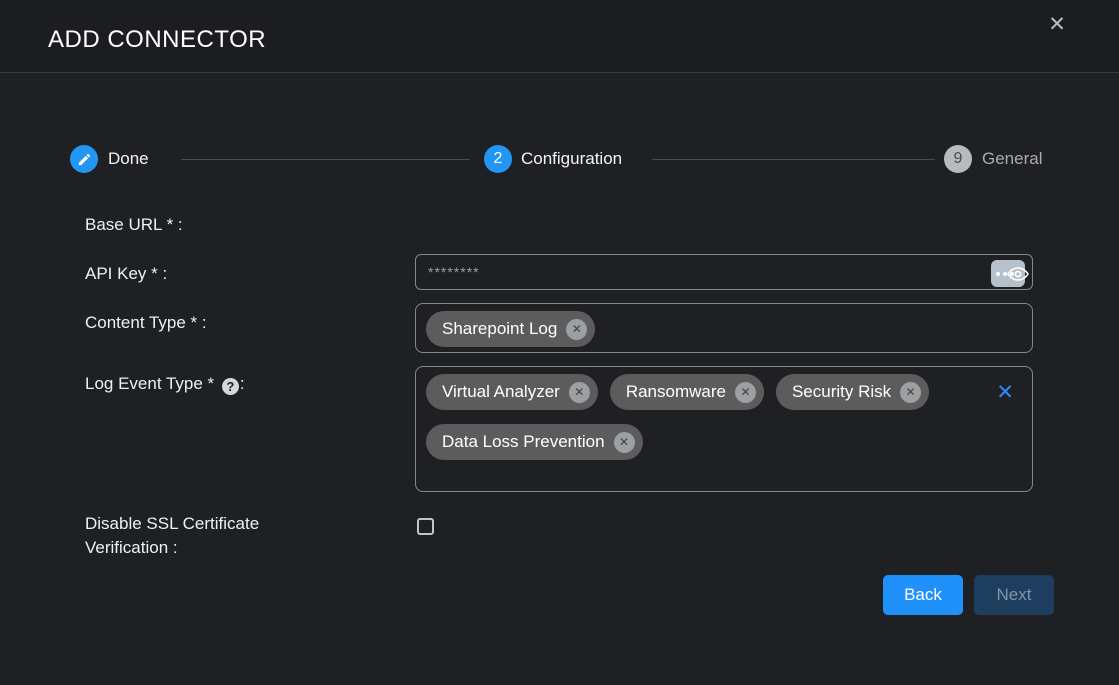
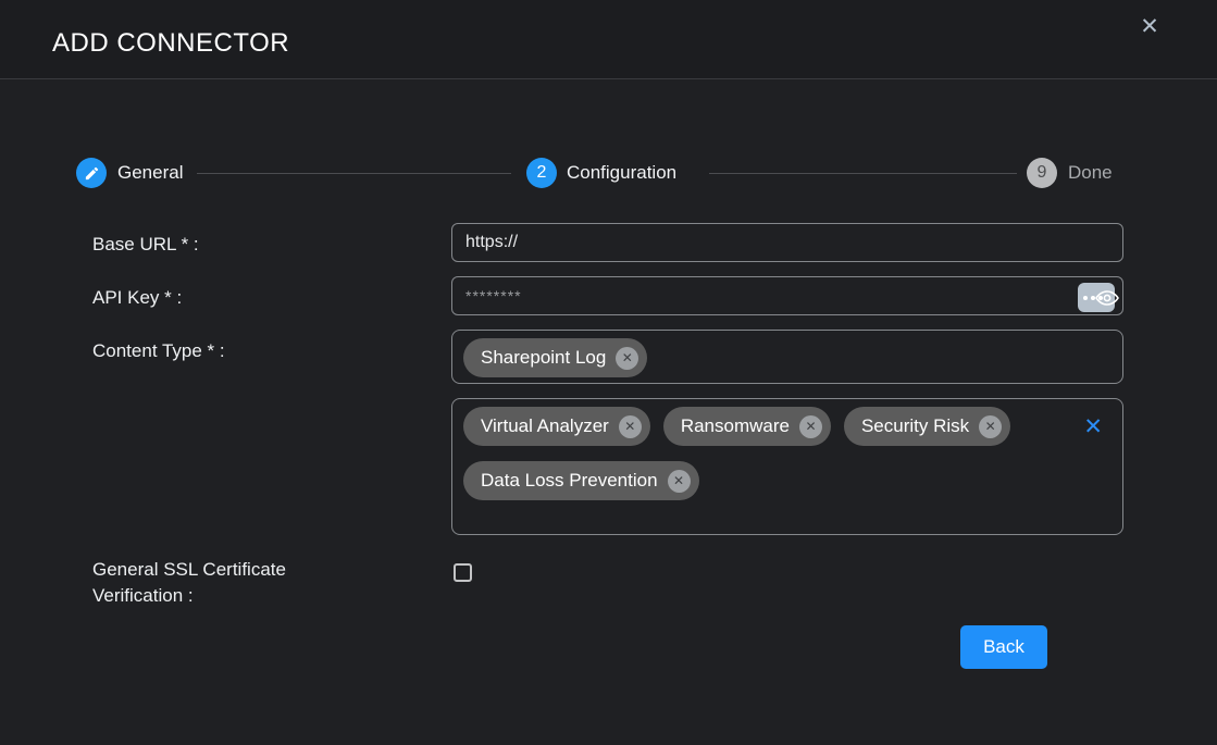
  ADD CONNECTOR
  ✕
- Done
+ General
  2
  Configuration
  9
- General
+ Done
  Base URL * :
+ https://
  API Key * :
  ********
  Content Type * :
  Sharepoint Log
  ✕
- Log Event Type * ? :
  Virtual Analyzer
  ✕
  Ransomware
  ✕
  Security Risk
  ✕
  Data Loss Prevention
  ✕
  ✕
- Disable SSL Certificate Verification :
+ General SSL Certificate Verification :
  Back
- Next
